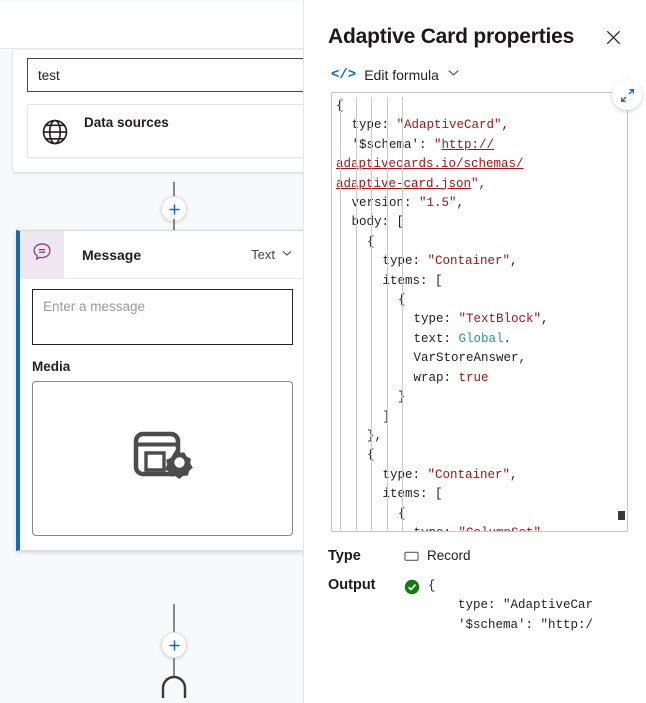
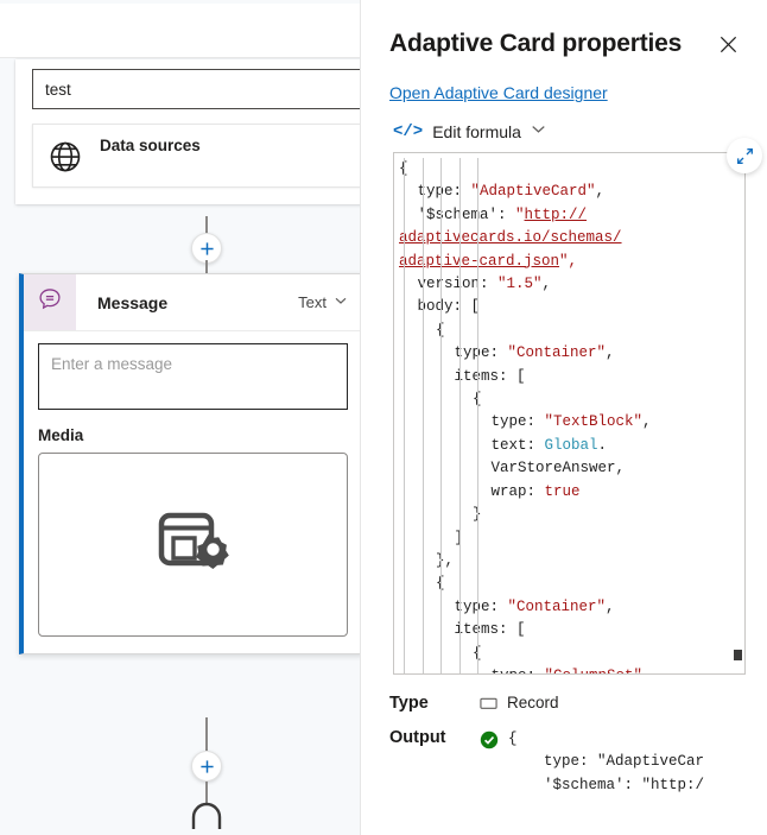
  test
  Data sources
  Message
  Text
  Enter a message
  Media
  Adaptive Card properties
+ Open Adaptive Card designer
  </>
  Edit formula
  ye: "AdaptiveCard",
  $chema': "http://
  dptivecards.io/schemas/
  dptive-card.json",
  esion: "1.5",
  ye: "Container",
  tms: [
  type: "TextBlock",
  text: Global.
  VarStoreAnswer,
  wrap: true
  ye: "Container",
  tms: [
  Type
  Record
  Output
  {
  type: "AdaptiveCar
  '$schema': "http:/
